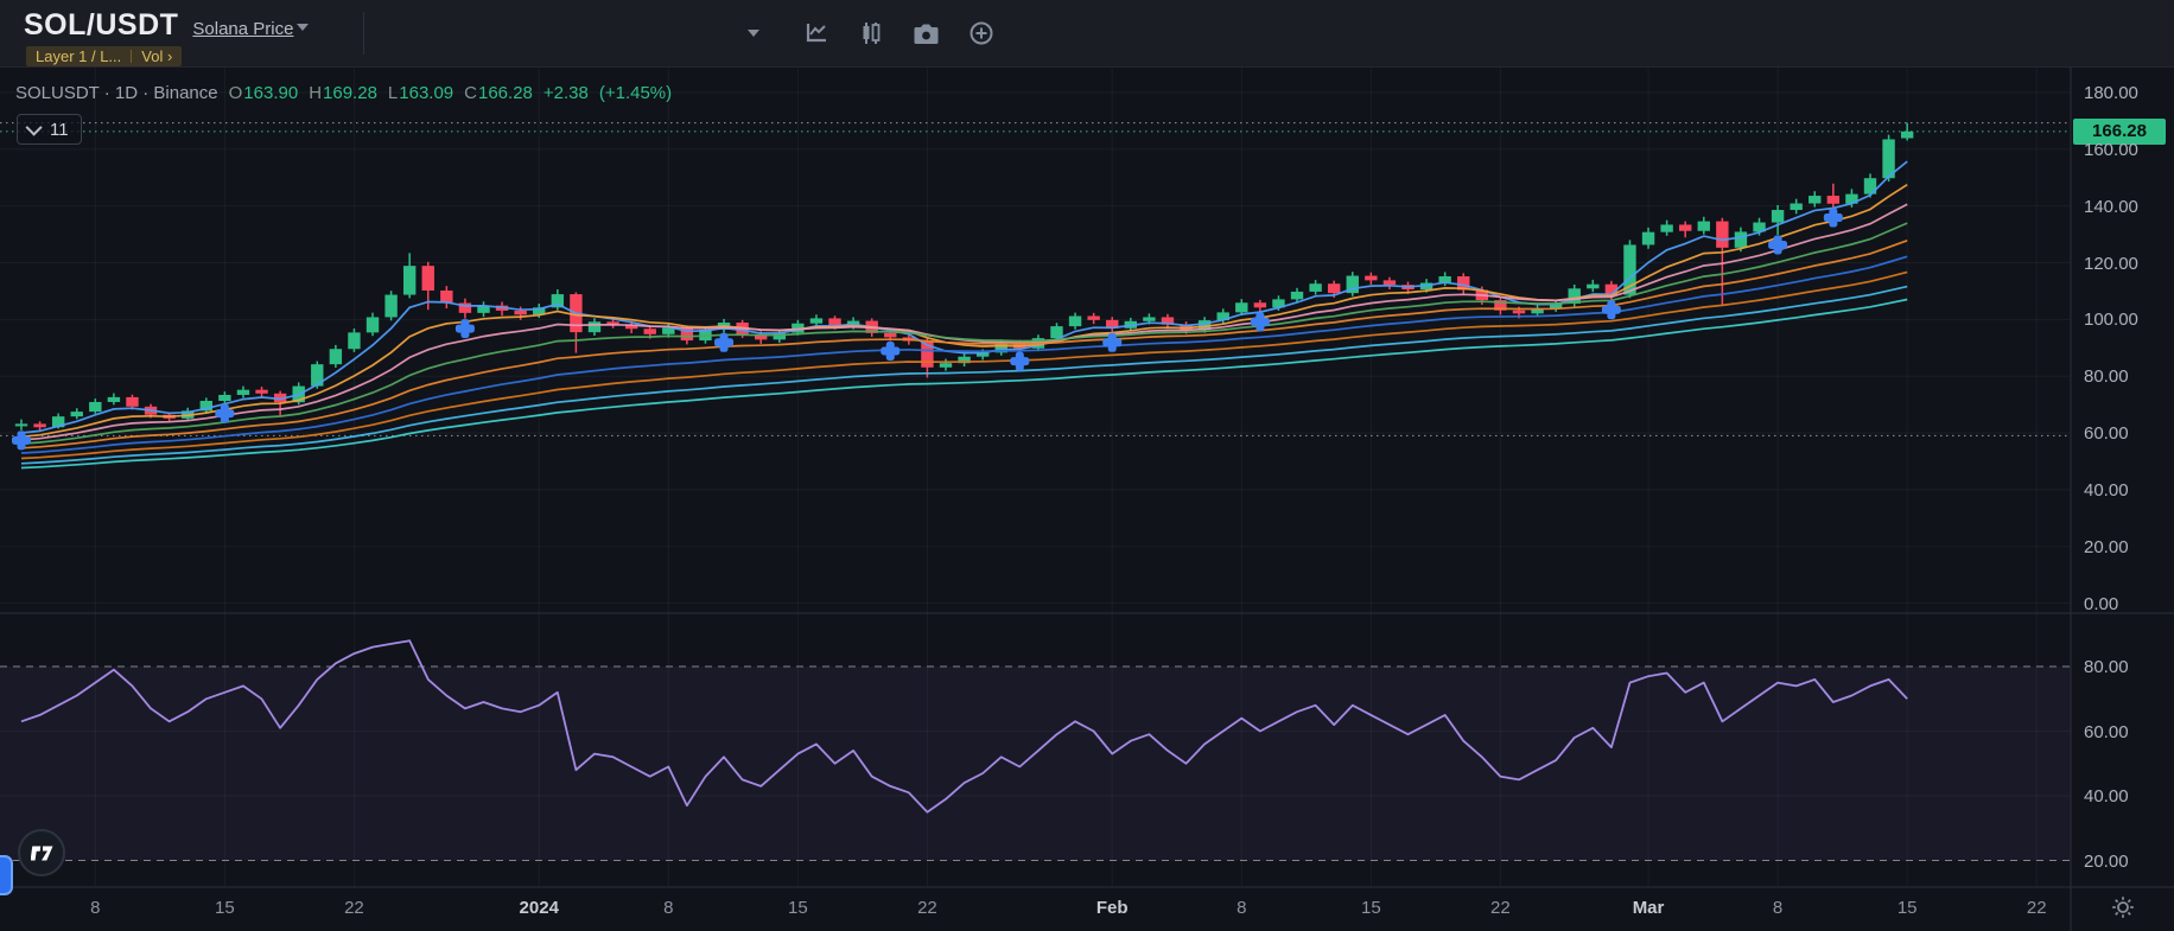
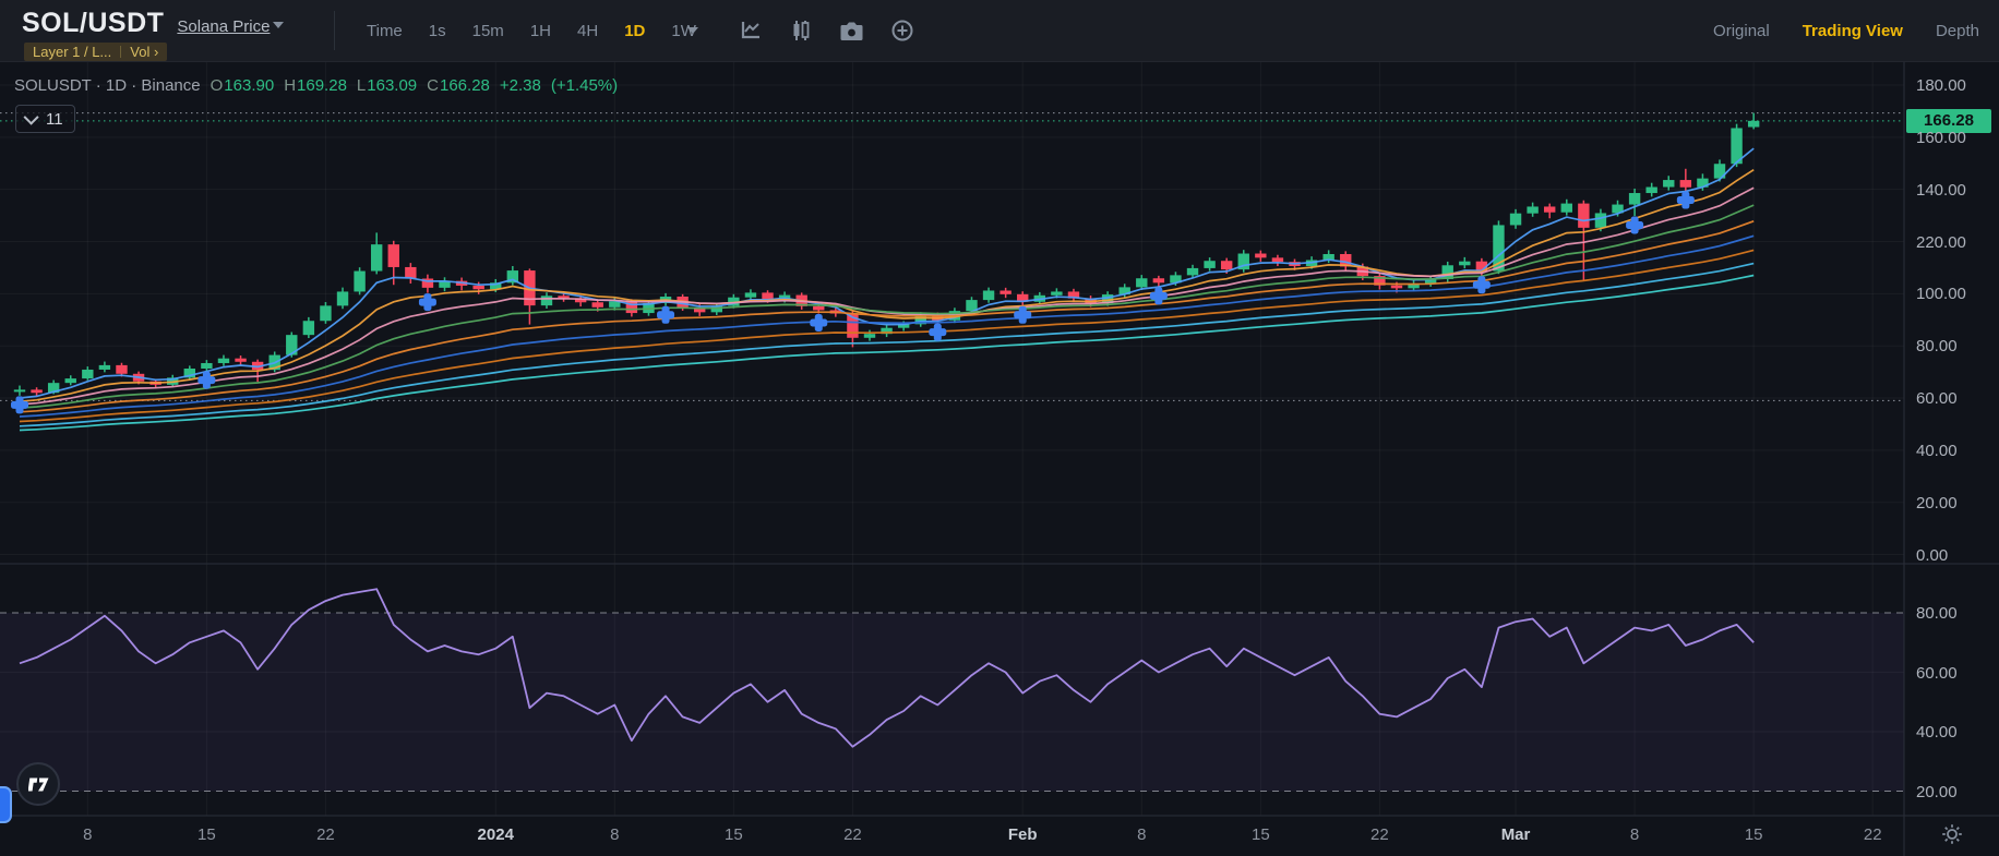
  SOL/USDT
  Solana Price
  Layer 1 / L...
  Vol ›
+ Time
+ 1s
+ 15m
+ 1H
+ 4H
+ 1D
+ 1W
+ Original
+ Trading View
+ Depth
  SOLUSDT · 1D · Binance
  O
  163.90
  H
  169.28
  L
  163.09
  C
  166.28
  +2.38
  (+1.45%)
  11
  166.28
  180.00
  160.00
  140.00
- 120.00
+ 220.00
  100.00
  80.00
  60.00
  40.00
  20.00
  0.00
  80.00
  60.00
  40.00
  20.00
  8
  15
  22
  2024
  8
  15
  22
  Feb
  8
  15
  22
  Mar
  8
  15
  22
